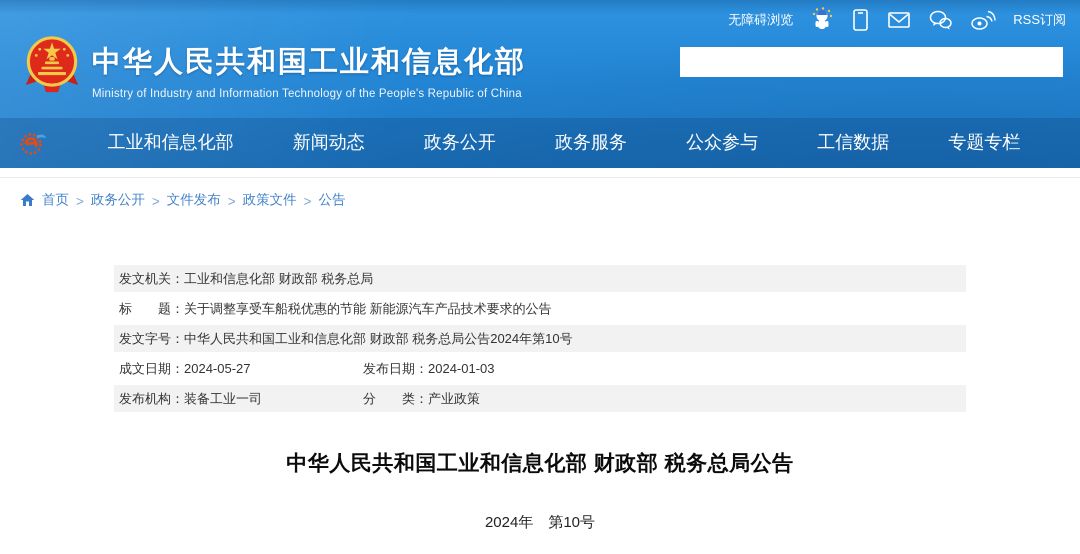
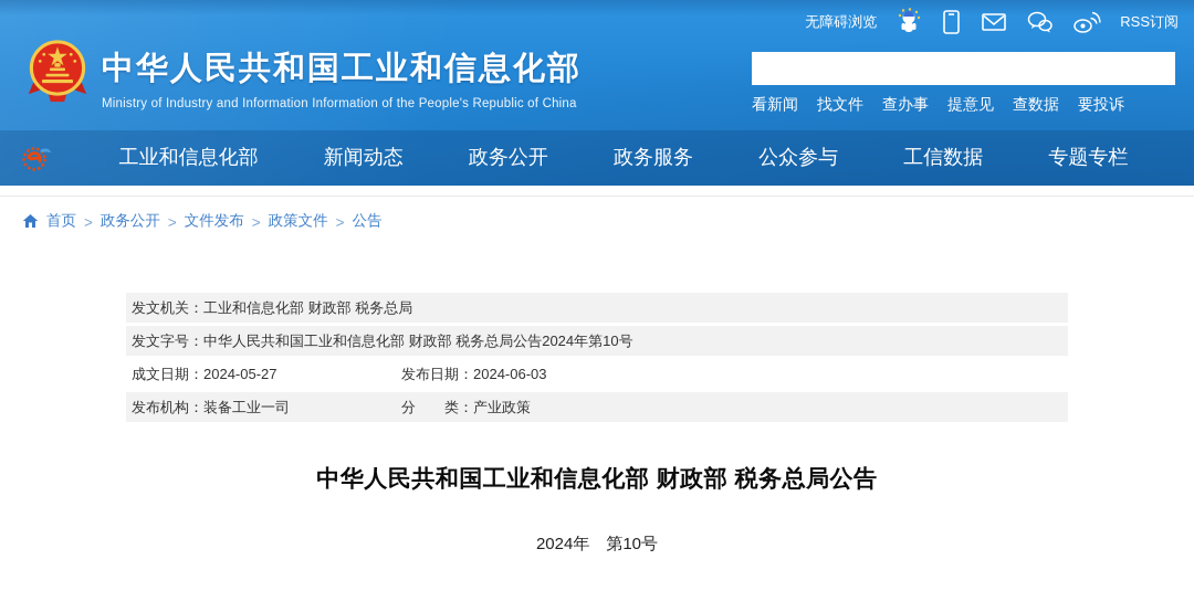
  无障碍浏览
  RSS订阅
  中华人民共和国工业和信息化部
- Ministry of Industry and Information Technology of the People's Republic of China
+ Ministry of Industry and Information Information of the People's Republic of China
+ 看新闻
+ 找文件
+ 查办事
+ 提意见
+ 查数据
+ 要投诉
  工业和信息化部
  新闻动态
  政务公开
  政务服务
  公众参与
  工信数据
  专题专栏
  首页
  >
  政务公开
  >
  文件发布
  >
  政策文件
  >
  公告
  发文机关：
  工业和信息化部 财政部 税务总局
- 标 题：
- 关于调整享受车船税优惠的节能 新能源汽车产品技术要求的公告
  发文字号：
  中华人民共和国工业和信息化部 财政部 税务总局公告2024年第10号
  成文日期：
  2024-05-27
  发布日期：
- 2024-01-03
+ 2024-06-03
  发布机构：
  装备工业一司
  分 类：
  产业政策
  中华人民共和国工业和信息化部 财政部 税务总局公告
  2024年 第10号
